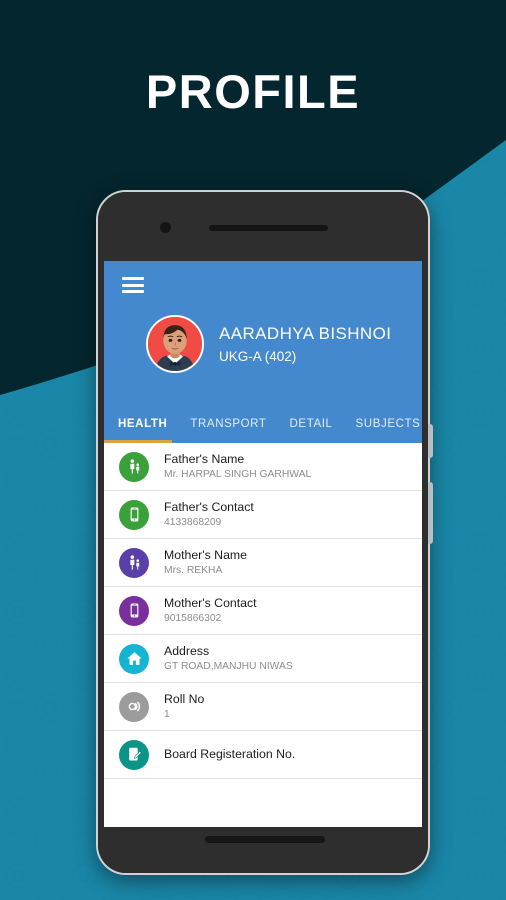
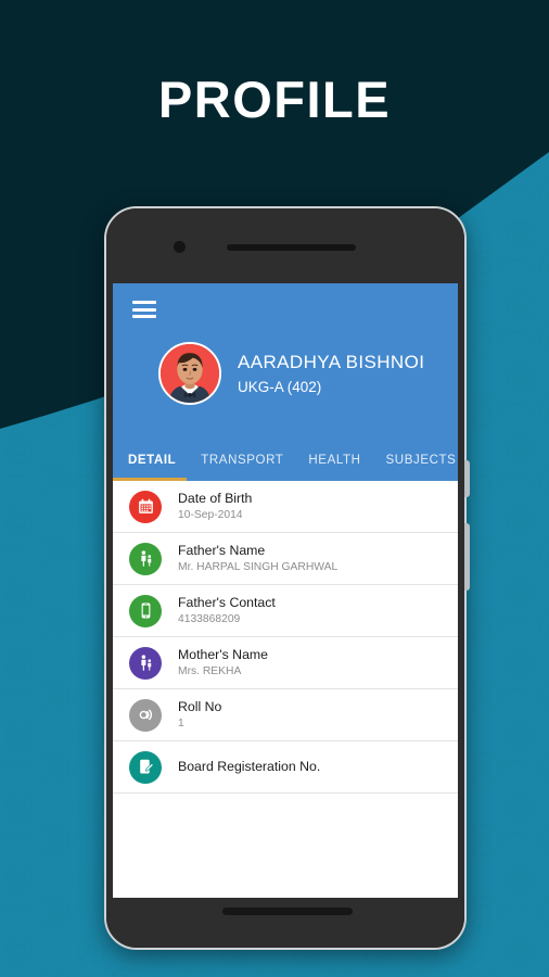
  PROFILE
  AARADHYA BISHNOI
  UKG-A (402)
- HEALTH
+ DETAIL
  TRANSPORT
- DETAIL
+ HEALTH
  SUBJECTS
+ Date of Birth
+ 10-Sep-2014
  Father's Name
  Mr. HARPAL SINGH GARHWAL
  Father's Contact
  4133868209
  Mother's Name
  Mrs. REKHA
- Mother's Contact
- 9015866302
- Address
- GT ROAD,MANJHU NIWAS
  Roll No
  1
  Board Registeration No.
